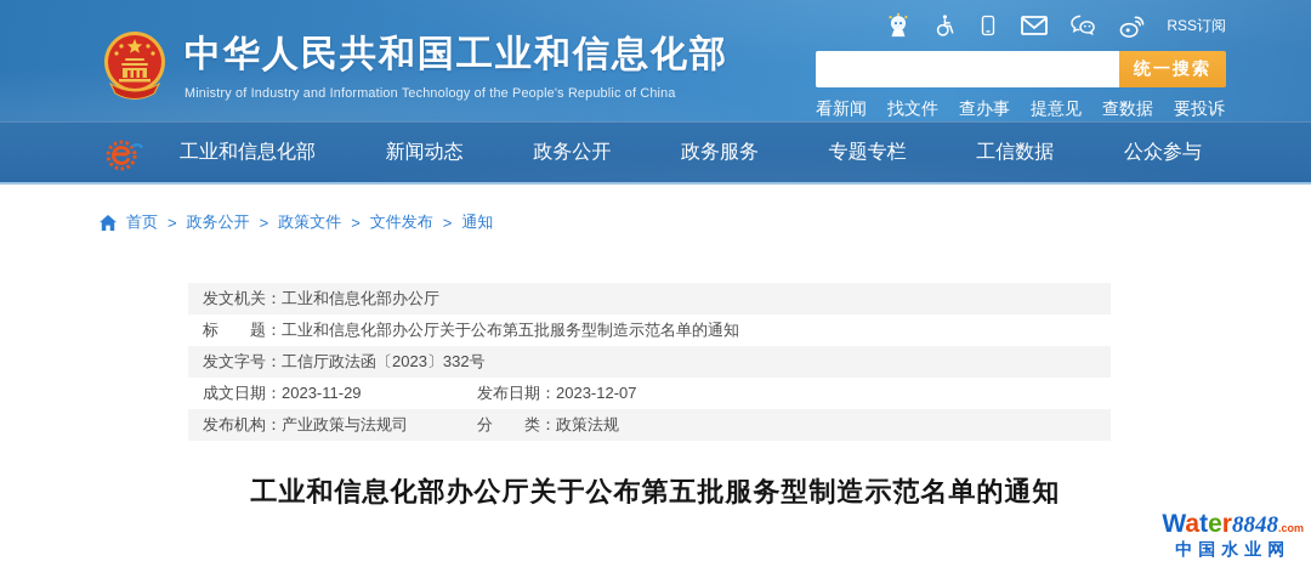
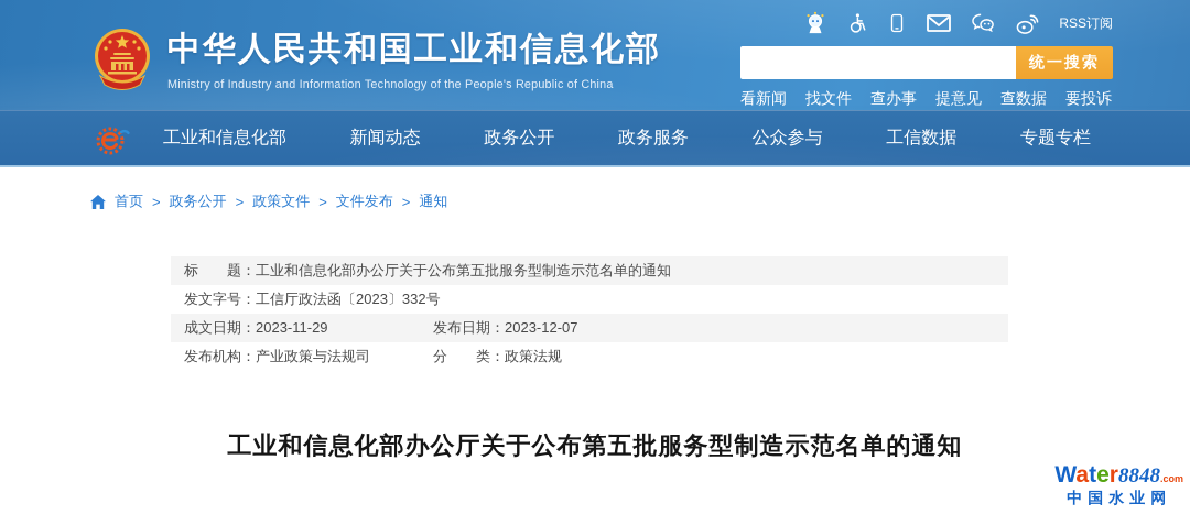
  中华人民共和国工业和信息化部
  Ministry of Industry and Information Technology of the People's Republic of China
  RSS订阅
  统一搜索
  看新闻
  找文件
  查办事
  提意见
  查数据
  要投诉
  工业和信息化部
  新闻动态
  政务公开
  政务服务
- 专题专栏
+ 公众参与
  工信数据
- 公众参与
+ 专题专栏
  首页
  >
  政务公开
  >
  政策文件
  >
  文件发布
  >
  通知
- 发文机关：工业和信息化部办公厅
  标 题：工业和信息化部办公厅关于公布第五批服务型制造示范名单的通知
  发文字号：工信厅政法函〔2023〕332号
  成文日期：2023-11-29
  发布日期：2023-12-07
  发布机构：产业政策与法规司
  分 类：政策法规
  工业和信息化部办公厅关于公布第五批服务型制造示范名单的通知
  Water8848.com
  中国水业网
